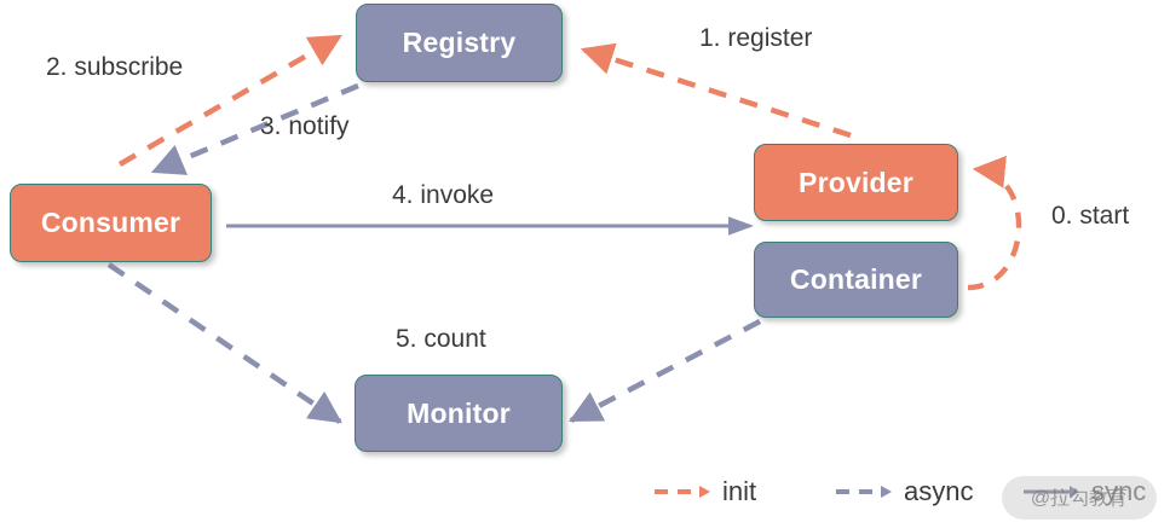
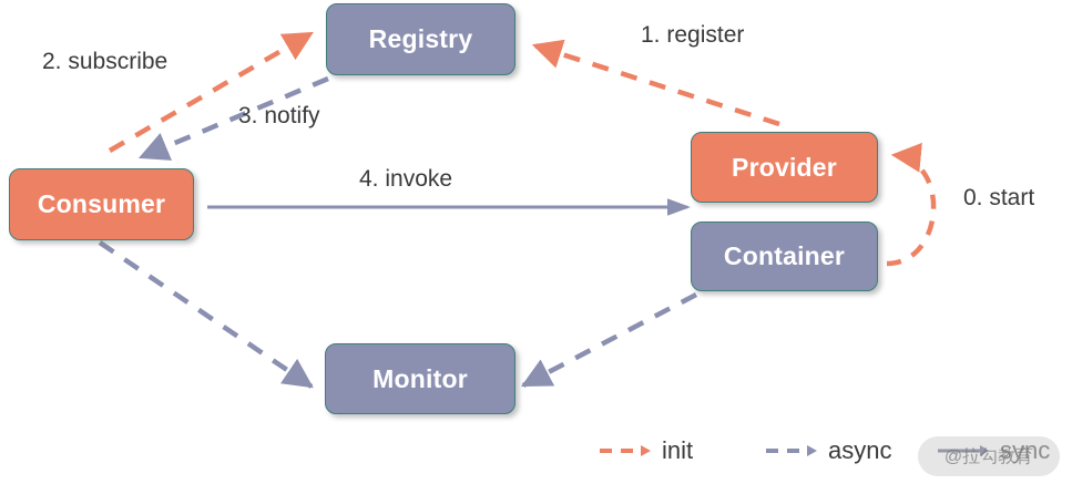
  Registry
  Consumer
  Provider
  Container
  Monitor
  0. start
  1. register
  2. subscribe
  3. notify
  4. invoke
- 5. count
  init
  async
  sync
  @拉勾教育
